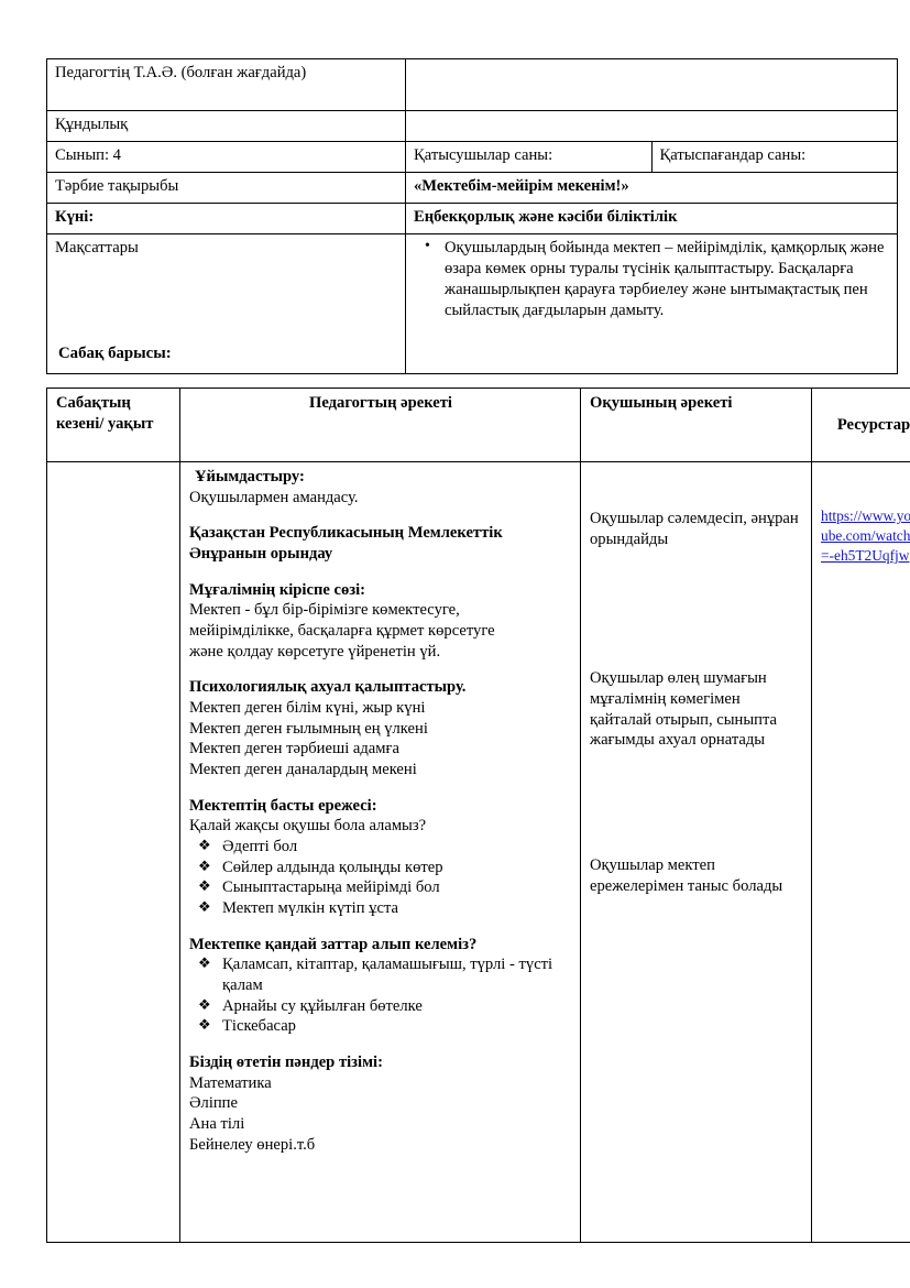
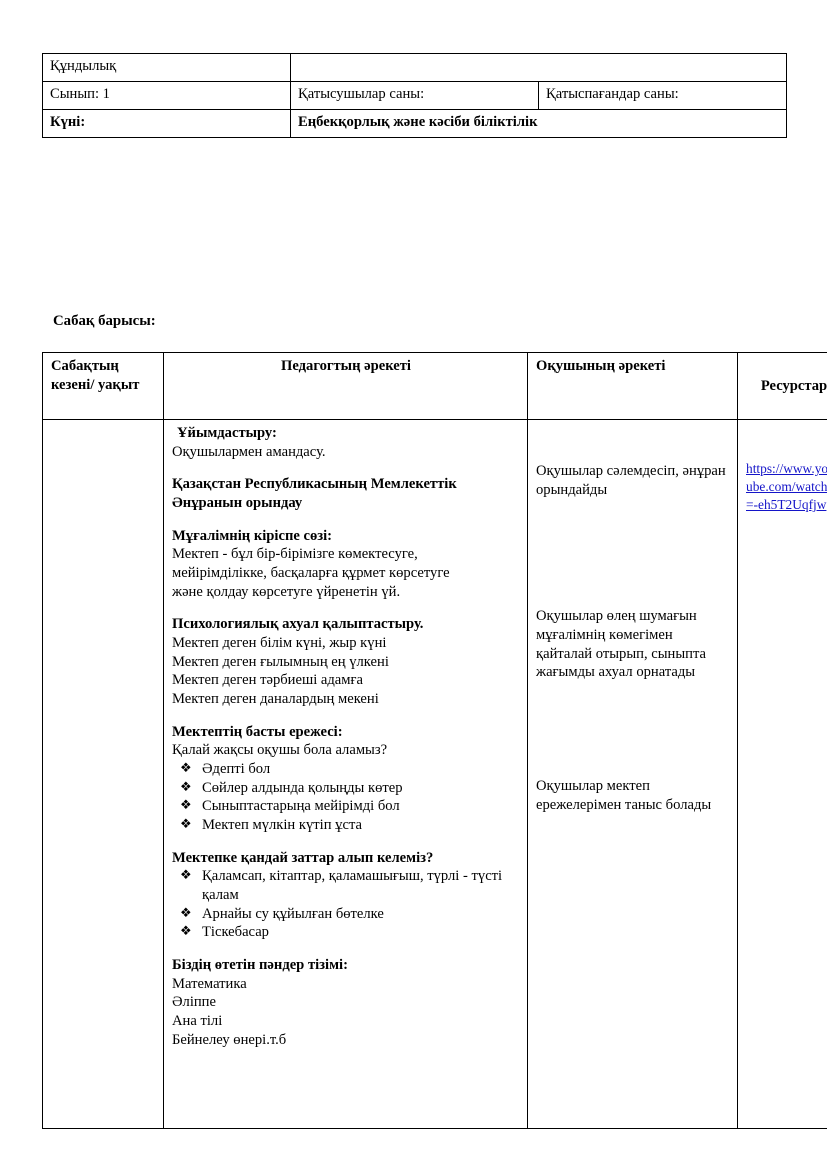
- Педагогтің Т.А.Ә. (болған жағдайда)
  Құндылық
- Сынып: 4	Қатысушылар саны:	Қатыспағандар саны:
+ Сынып: 1	Қатысушылар саны:	Қатыспағандар саны:
- Тәрбие тақырыбы	«Мектебім-мейірім мекенім!»
  Күні:	Еңбекқорлық және кәсіби біліктілік
- Мақсаттары	Оқушылардың бойында мектеп – мейірімділік, қамқорлық және өзара көмек орны туралы түсінік қалыптастыру. Басқаларға жанашырлықпен қарауға тәрбиелеу және ынтымақтастық пен сыйластық дағдыларын дамыту.
  Сабақ барысы:
  Сабақтың кезені/ уақыт	Педагогтың әрекеті	Оқушының әрекеті	Ресурстар
  	Ұйымдастыру: Оқушылармен амандасу. Қазақстан Республикасының Мемлекеттік Әнұранын орындау Мұғалімнің кіріспе сөзі: Мектеп - бұл бір-бірімізге көмектесуге, мейірімділікке, басқаларға құрмет көрсетуге және қолдау көрсетуге үйренетін үй. Психологиялық ахуал қалыптастыру. Мектеп деген білім күні, жыр күні Мектеп деген ғылымның ең үлкені Мектеп деген тәрбиеші адамға Мектеп деген даналардың мекені Мектептің басты ережесі: Қалай жақсы оқушы бола аламыз? Әдепті бол Сөйлер алдында қолыңды көтер Сыныптастарыңа мейірімді бол Мектеп мүлкін күтіп ұста Мектепке қандай заттар алып келеміз? Қаламсап, кітаптар, қаламашығыш, түрлі - түсті қалам Арнайы су құйылған бөтелке Тіскебасар Біздің өтетін пәндер тізімі: Математика Әліппе Ана тілі Бейнелеу өнері.т.б	Оқушылар сәлемдесіп, әнұран орындайды Оқушылар өлең шумағын мұғалімнің көмегімен қайталай отырып, сыныпта жағымды ахуал орнатады Оқушылар мектеп ережелерімен таныс болады	https://www.yoube.com/watch=-eh5T2Uqfjw
